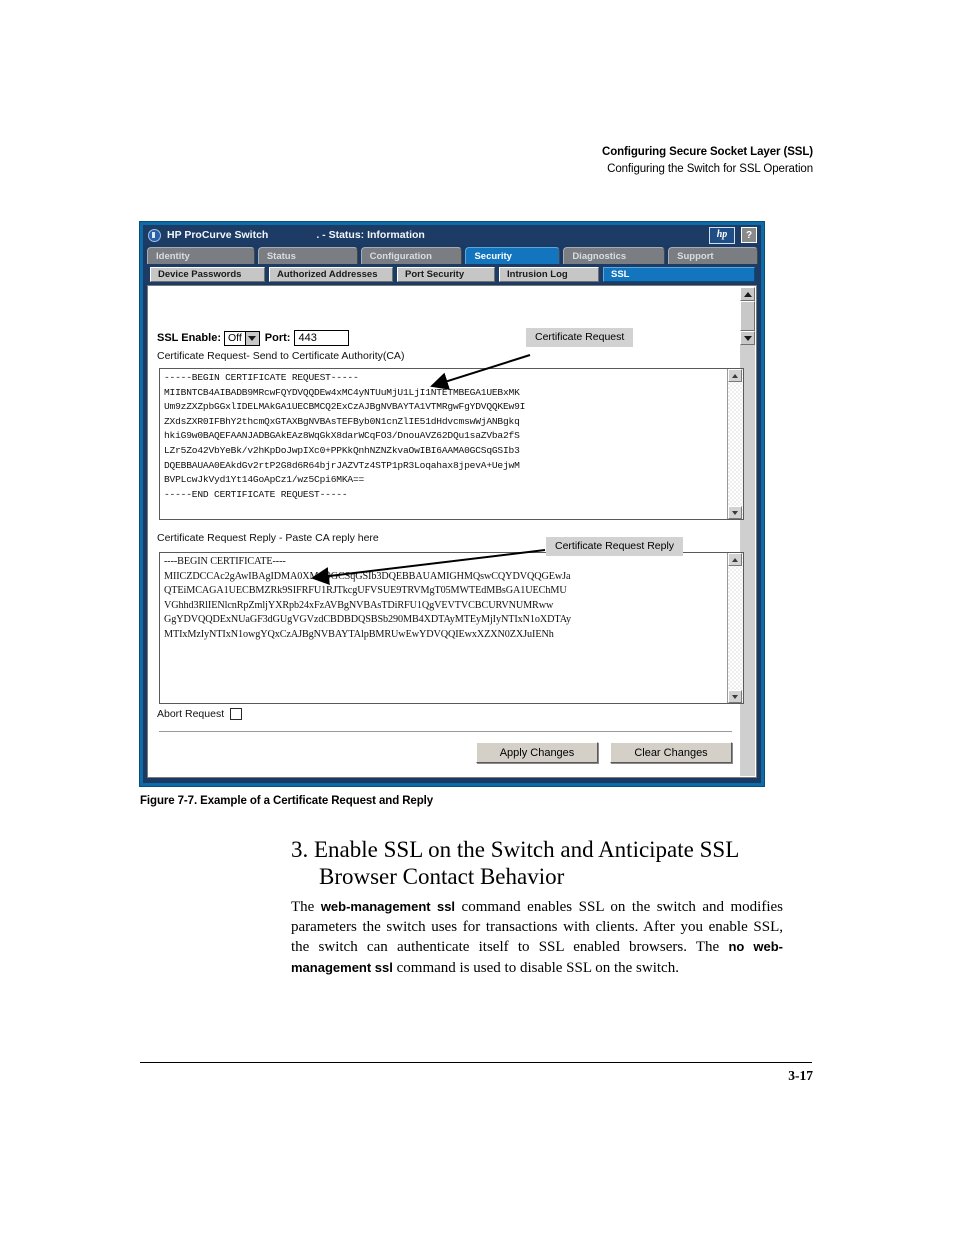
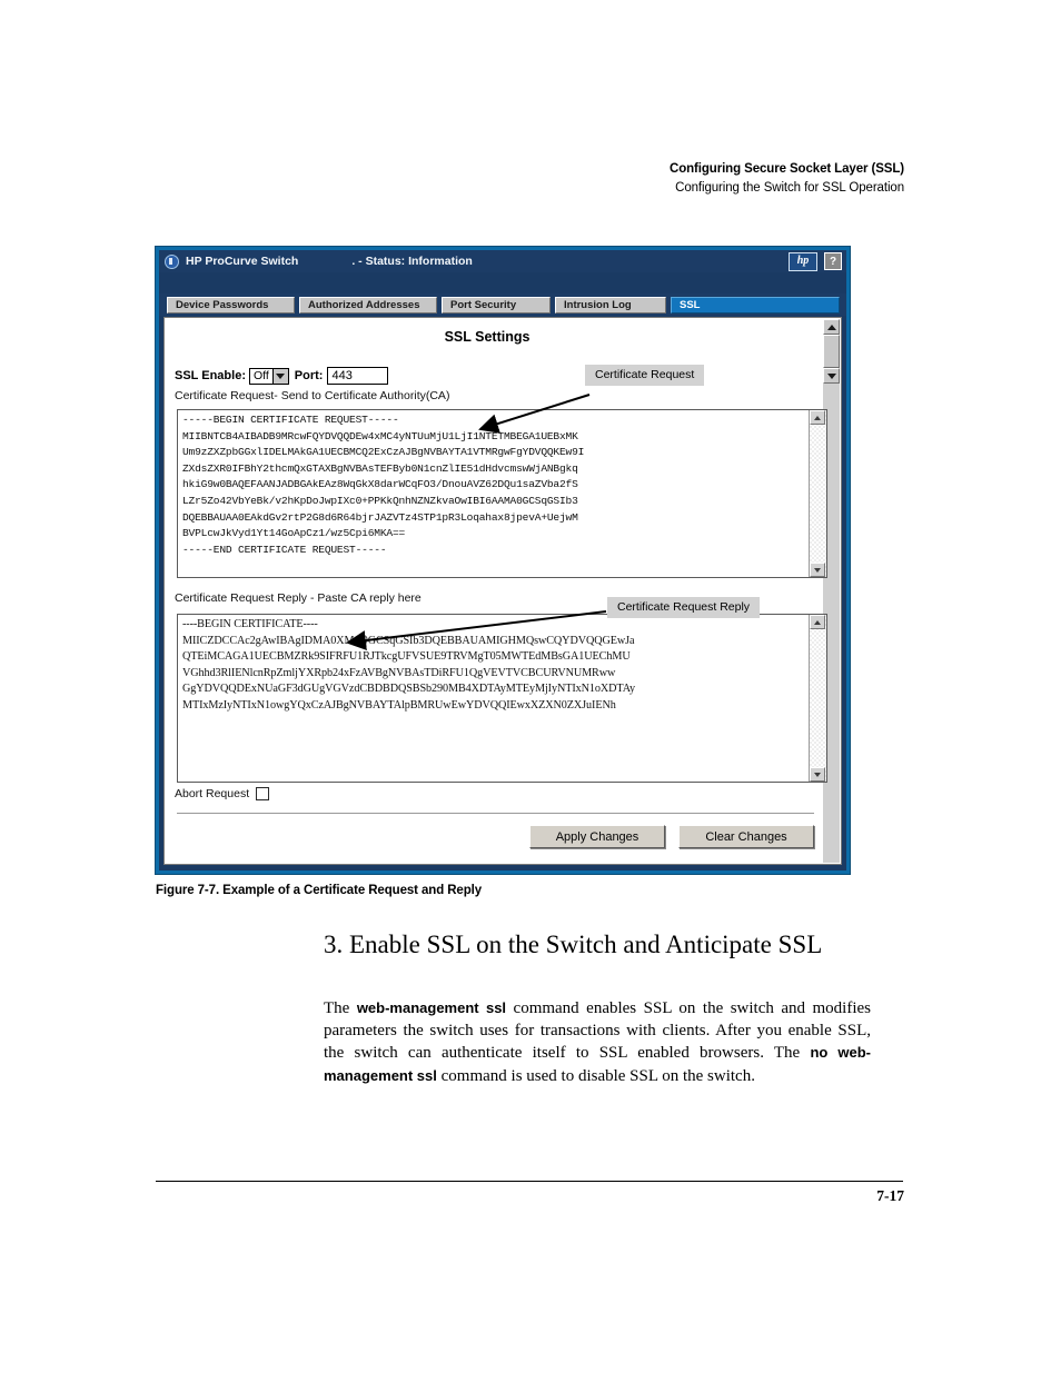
  Configuring Secure Socket Layer (SSL)
  Configuring the Switch for SSL Operation
  HP ProCurve Switch
  . - Status: Information
  hp
  ?
- Identity
- Status
- Configuration
- Security
- Diagnostics
- Support
  Device Passwords
  Authorized Addresses
  Port Security
  Intrusion Log
  SSL
+ SSL Settings
  SSL Enable:
  Off
  Port:
  443
  Certificate Request- Send to Certificate Authority(CA)
  -----BEGIN CERTIFICATE REQUEST-----
  MIIBNTCB4AIBADB9MRcwFQYDVQQDEw4xMC4yNTUuMjU1LjI1NTETMBEGA1UEBxMK
  Um9zZXZpbGGxlIDELMAkGA1UECBMCQ2ExCzAJBgNVBAYTA1VTMRgwFgYDVQQKEw9I
  ZXdsZXR0IFBhY2thcmQxGTAXBgNVBAsTEFByb0N1cnZlIE51dHdvcmswWjANBgkq
  hkiG9w0BAQEFAANJADBGAkEAz8WqGkX8darWCqFO3/DnouAVZ62DQu1saZVba2fS
  LZr5Zo42VbYeBk/v2hKpDoJwpIXc0+PPKkQnhNZNZkvaOwIBI6AAMA0GCSqGSIb3
  DQEBBAUAA0EAkdGv2rtP2G8d6R64bjrJAZVTz4STP1pR3Loqahax8jpevA+UejwM
  BVPLcwJkVyd1Yt14GoApCz1/wz5Cpi6MKA==
  -----END CERTIFICATE REQUEST-----
  Certificate Request Reply - Paste CA reply here
  ----BEGIN CERTIFICATE----
  MIICZDCCAc2gAwIBAgIDMA0XMCSqGSIb3DQEBBAUAMIGHMQswCQYDVQQGEwJa
  QTEiMCAGA1UECBMZRk9SIFRFU1RJTkcgUFVSUE9TRVMgT05MWTEdMBsGA1UEChMU
  VGhhd3RlIENlcnRpZmljYXRpb24xFzAVBgNVBAsTDiRFU1QgVEVTVCBCURVNUMRww
  GgYDVQQDExNUaGF3dGUgVGVzdCBDBDQSBSb290MB4XDTAyMTEyMjIyNTIxN1oXDTAy
  MTIxMzIyNTIxN1owgYQxCzAJBgNVBAYTAlpBMRUwEwYDVQQIEwxXZXN0ZXJuIENh
  Abort Request
  Apply Changes
  Clear Changes
  Certificate Request
  Certificate Request Reply
  Figure 7-7. Example of a Certificate Request and Reply
  3. Enable SSL on the Switch and Anticipate SSL
- Browser Contact Behavior
  The web-management ssl command enables SSL on the switch and modifies parameters the switch uses for transactions with clients. After you enable SSL, the switch can authenticate itself to SSL enabled browsers. The no web-management ssl command is used to disable SSL on the switch.
- 3-17
+ 7-17
